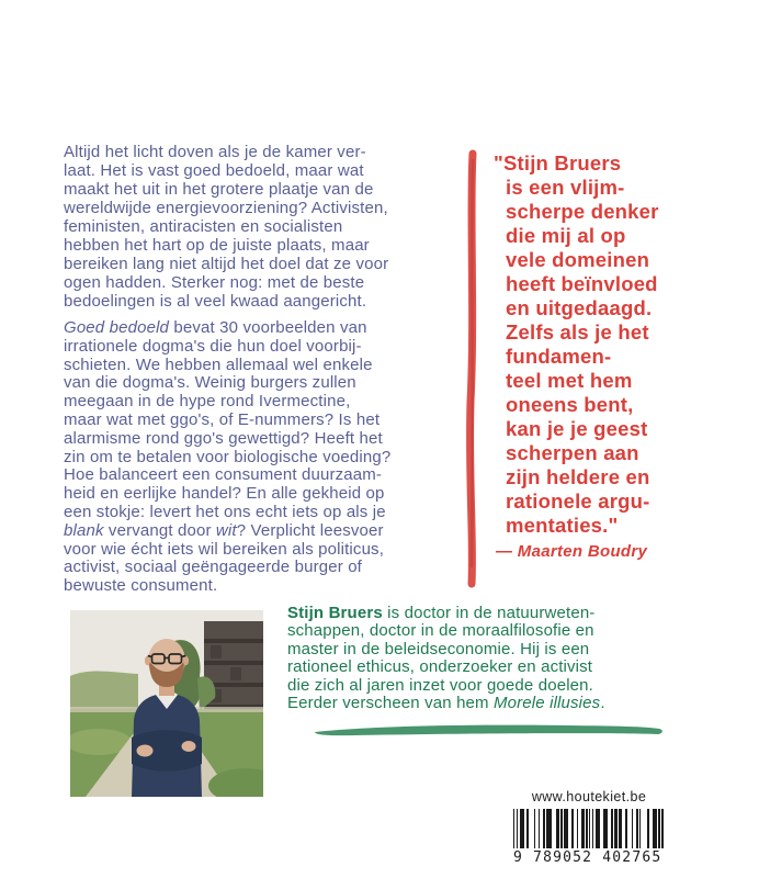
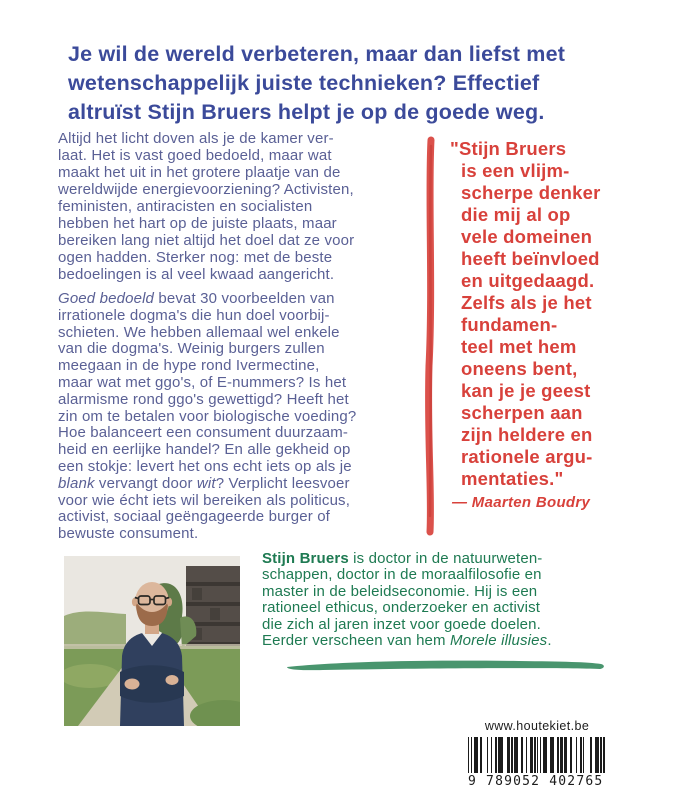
+ Je wil de wereld verbeteren, maar dan liefst met
+ wetenschappelijk juiste technieken? Effectief
+ altruïst Stijn Bruers helpt je op de goede weg.
  Altijd het licht doven als je de kamer ver-
  laat. Het is vast goed bedoeld, maar wat
  maakt het uit in het grotere plaatje van de
  wereldwijde energievoorziening? Activisten,
  feministen, antiracisten en socialisten
  hebben het hart op de juiste plaats, maar
  bereiken lang niet altijd het doel dat ze voor
  ogen hadden. Sterker nog: met de beste
  bedoelingen is al veel kwaad aangericht.
  Goed bedoeld bevat 30 voorbeelden van
  irrationele dogma's die hun doel voorbij-
  schieten. We hebben allemaal wel enkele
  van die dogma's. Weinig burgers zullen
  meegaan in de hype rond Ivermectine,
  maar wat met ggo's, of E-nummers? Is het
  alarmisme rond ggo's gewettigd? Heeft het
  zin om te betalen voor biologische voeding?
  Hoe balanceert een consument duurzaam-
  heid en eerlijke handel? En alle gekheid op
  een stokje: levert het ons echt iets op als je
  blank vervangt door wit? Verplicht leesvoer
  voor wie écht iets wil bereiken als politicus,
  activist, sociaal geëngageerde burger of
  bewuste consument.
  "Stijn Bruers
  is een vlijm-
  scherpe denker
  die mij al op
  vele domeinen
  heeft beïnvloed
  en uitgedaagd.
  Zelfs als je het
  fundamen-
  teel met hem
  oneens bent,
  kan je je geest
  scherpen aan
  zijn heldere en
  rationele argu-
  mentaties."
  — Maarten Boudry
  Stijn Bruers is doctor in de natuurweten-
  schappen, doctor in de moraalfilosofie en
  master in de beleidseconomie. Hij is een
  rationeel ethicus, onderzoeker en activist
  die zich al jaren inzet voor goede doelen.
  Eerder verscheen van hem Morele illusies.
  www.houtekiet.be
  9 789052 402765
